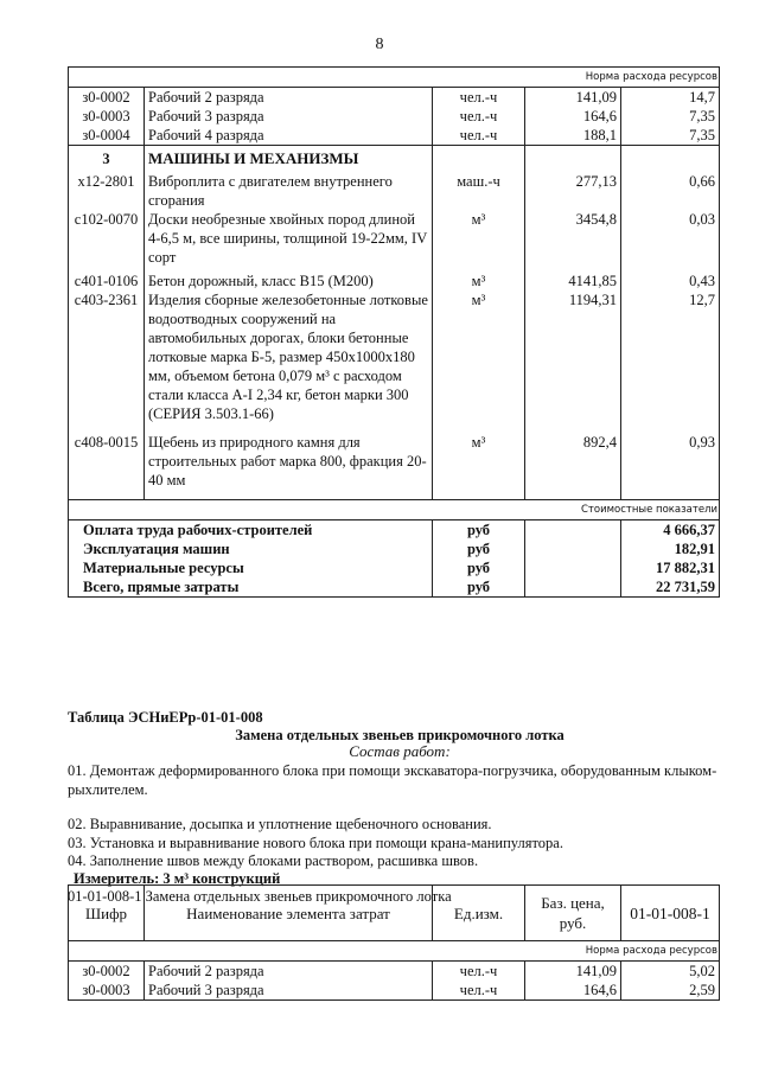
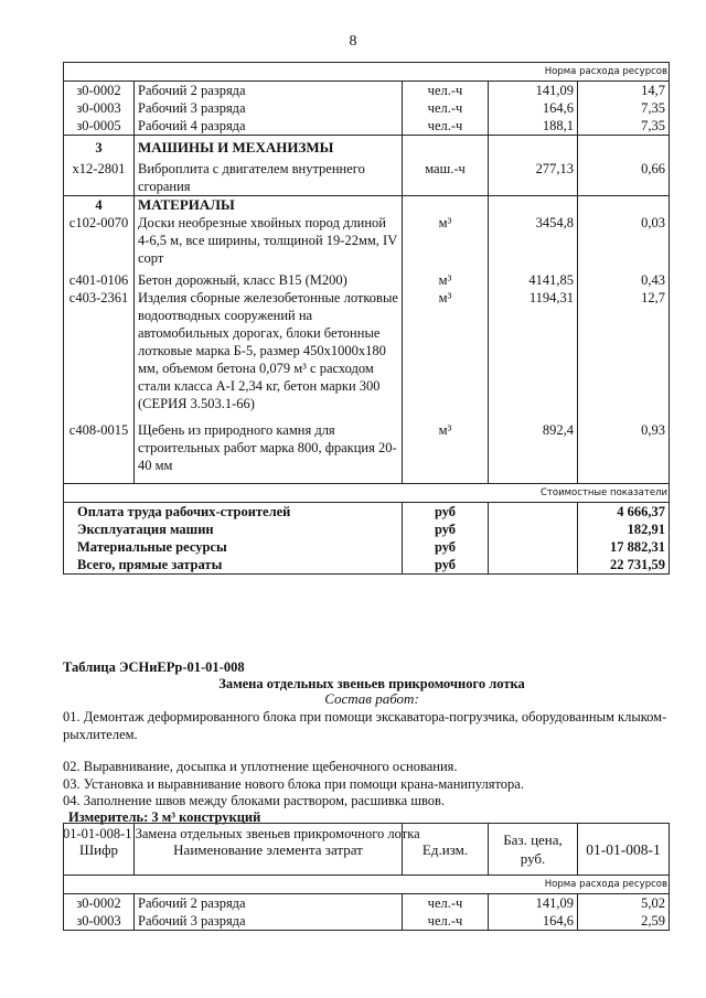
  8
  Норма расхода ресурсов
  з0-0002	Рабочий 2 разряда	чел.-ч	141,09	14,7
  з0-0003	Рабочий 3 разряда	чел.-ч	164,6	7,35
- з0-0004	Рабочий 4 разряда	чел.-ч	188,1	7,35
+ з0-0005	Рабочий 4 разряда	чел.-ч	188,1	7,35
  3	МАШИНЫ И МЕХАНИЗМЫ
  х12-2801	Виброплита с двигателем внутреннего сгорания	маш.-ч	277,13	0,66
+ 4	МАТЕРИАЛЫ
  с102-0070	Доски необрезные хвойных пород длиной 4-6,5 м, все ширины, толщиной 19-22мм, IV сорт	м³	3454,8	0,03
  с401-0106	Бетон дорожный, класс B15 (M200)	м³	4141,85	0,43
  с403-2361	Изделия сборные железобетонные лотковые водоотводных сооружений на автомобильных дорогах, блоки бетонные лотковые марка Б-5, размер 450х1000х180 мм, объемом бетона 0,079 м³ с расходом стали класса А-I 2,34 кг, бетон марки 300 (СЕРИЯ 3.503.1-66)	м³	1194,31	12,7
  с408-0015	Щебень из природного камня для строительных работ марка 800, фракция 20-40 мм	м³	892,4	0,93
  Стоимостные показатели
  Оплата труда рабочих-строителей	руб		4 666,37
  Эксплуатация машин	руб		182,91
  Материальные ресурсы	руб		17 882,31
  Всего, прямые затраты	руб		22 731,59
  Таблица ЭСНиЕРр-01-01-008
  Замена отдельных звеньев прикромочного лотка
  Состав работ:
  01. Демонтаж деформированного блока при помощи экскаватора-погрузчика, оборудованным клыком-рыхлителем.
  02. Выравнивание, досыпка и уплотнение щебеночного основания.
  03. Установка и выравнивание нового блока при помощи крана-манипулятора.
  04. Заполнение швов между блоками раствором, расшивка швов.
  Измеритель: 3 м³ конструкций
  01-01-008-1 Замена отдельных звеньев прикромочного лотка
  Шифр	Наименование элемента затрат	Ед.изм.	Баз. цена, руб.	01-01-008-1
  Норма расхода ресурсов
  з0-0002	Рабочий 2 разряда	чел.-ч	141,09	5,02
  з0-0003	Рабочий 3 разряда	чел.-ч	164,6	2,59
